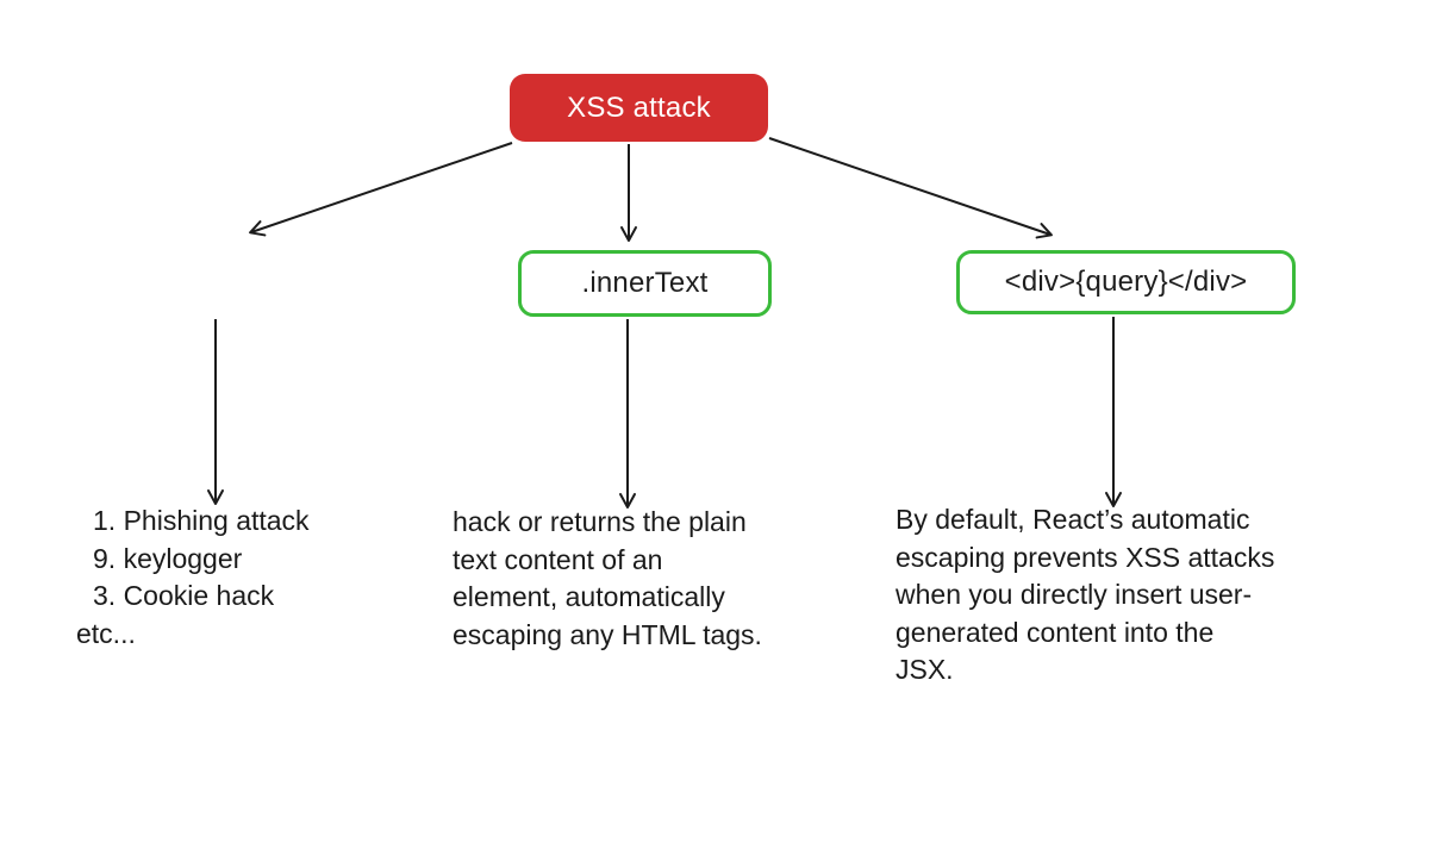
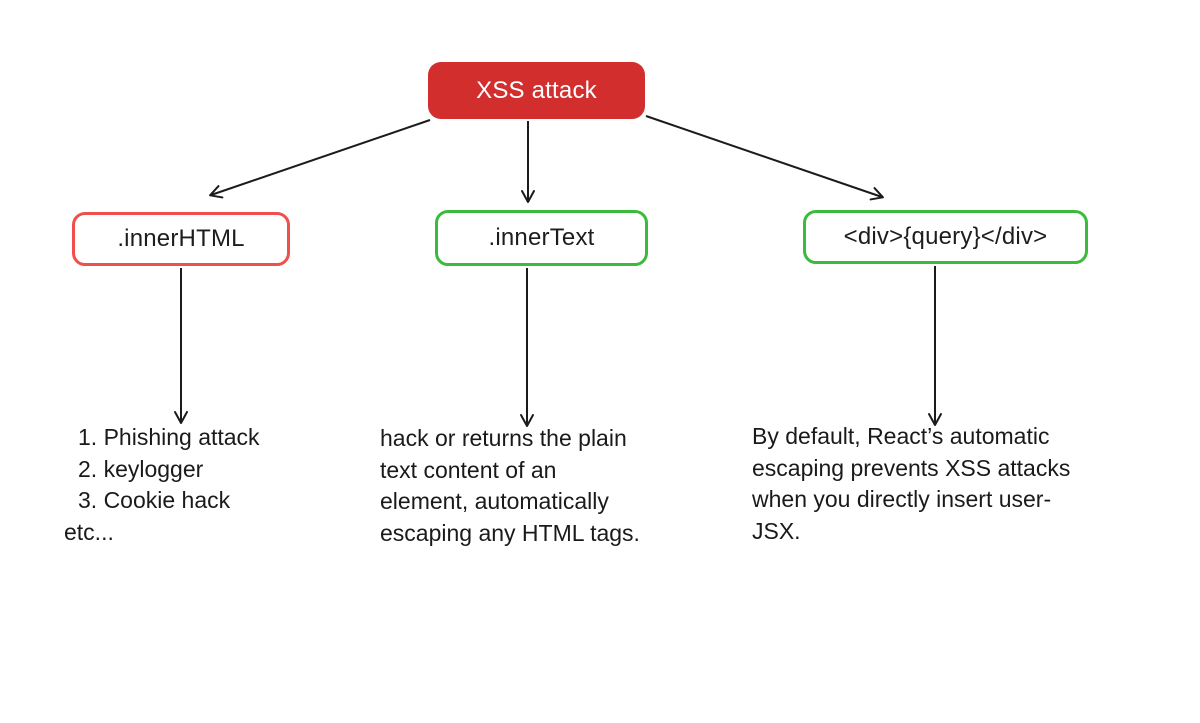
  XSS attack
+ .innerHTML
  .innerText
  <div>{query}</div>
  1. Phishing attack
- 9. keylogger
+ 2. keylogger
  3. Cookie hack
  etc...
  hack or returns the plain
  text content of an
  element, automatically
  escaping any HTML tags.
  By default, React’s automatic
  escaping prevents XSS attacks
  when you directly insert user-
- generated content into the
  JSX.
